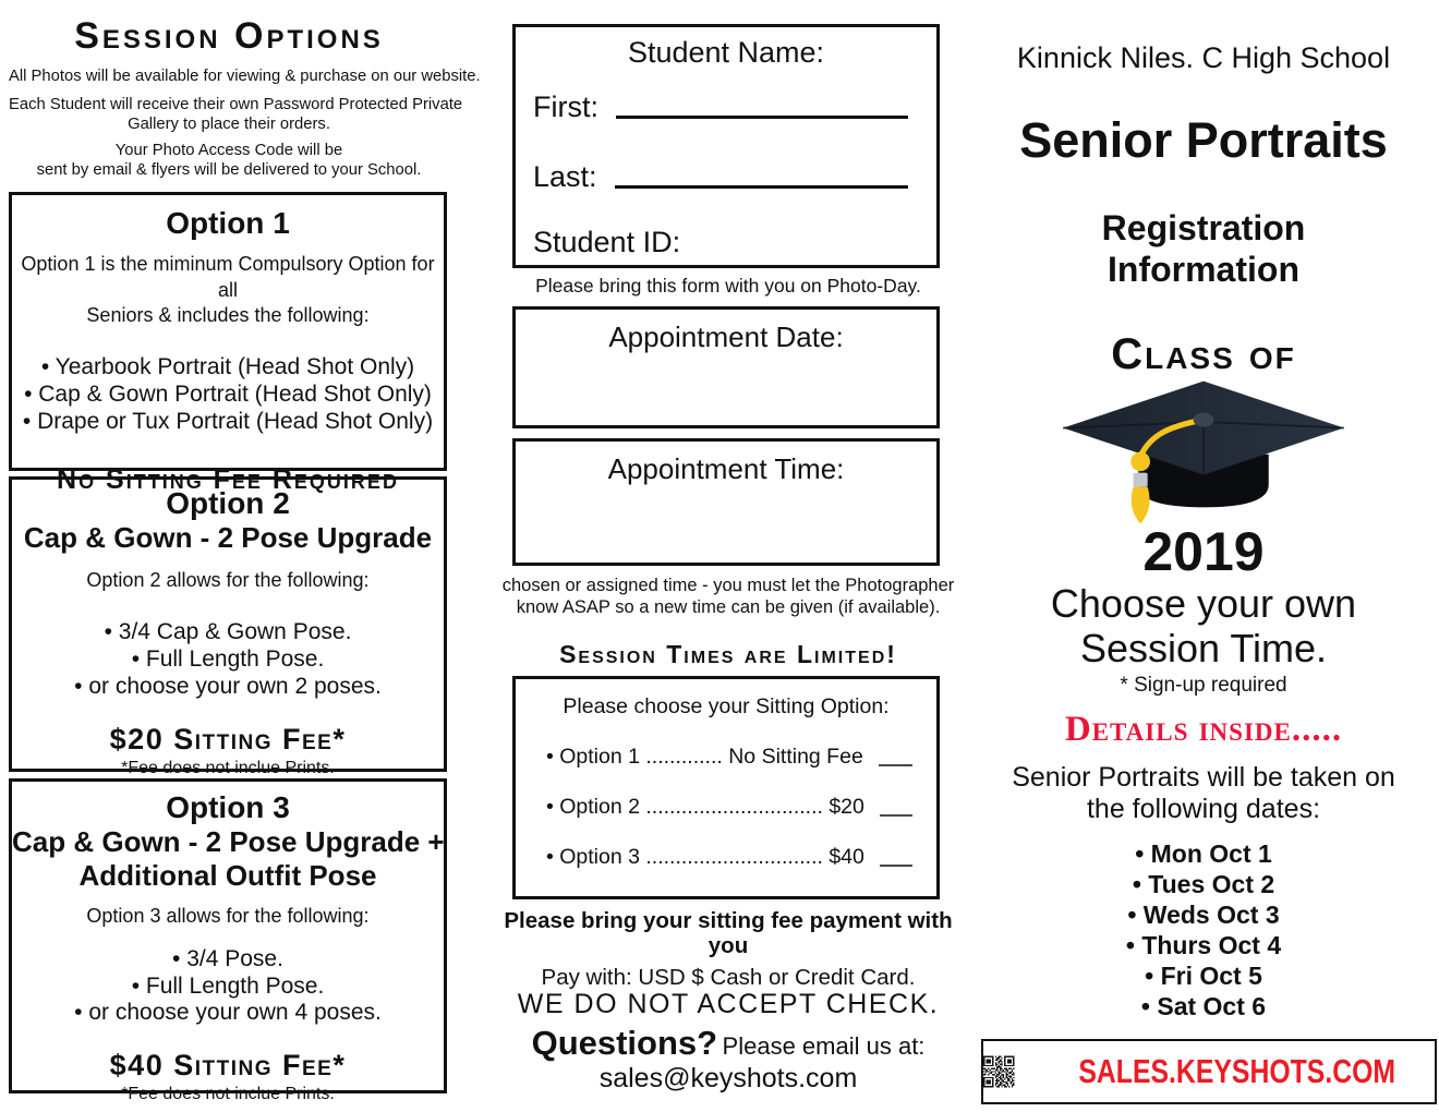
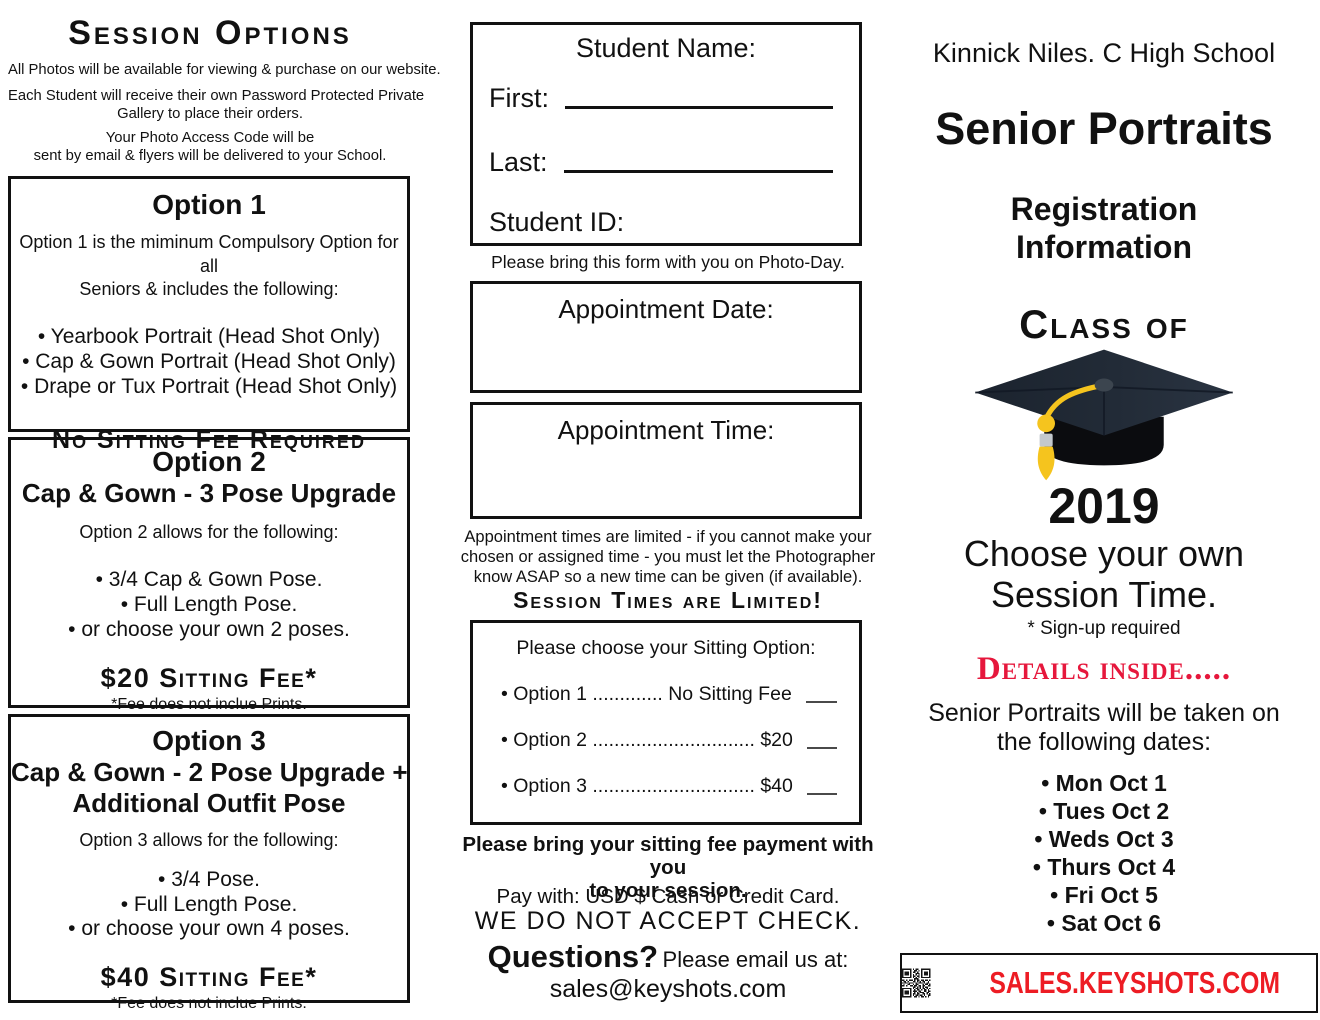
  Session Options
  All Photos will be available for viewing & purchase on our website.
  Each Student will receive their own Password Protected Private
  Gallery to place their orders.
  Your Photo Access Code will be
  sent by email & flyers will be delivered to your School.
  Option 1
  Option 1 is the miminum Compulsory Option for all
  Seniors & includes the following:
  • Yearbook Portrait (Head Shot Only)
  • Cap & Gown Portrait (Head Shot Only)
  • Drape or Tux Portrait (Head Shot Only)
  No Sitting Fee Required
  Option 2
- Cap & Gown - 2 Pose Upgrade
+ Cap & Gown - 3 Pose Upgrade
  Option 2 allows for the following:
  • 3/4 Cap & Gown Pose.
  • Full Length Pose.
  • or choose your own 2 poses.
  $20 Sitting Fee*
  *Fee does not inclue Prints.
  Option 3
  Cap & Gown - 2 Pose Upgrade +
  Additional Outfit Pose
  Option 3 allows for the following:
  • 3/4 Pose.
  • Full Length Pose.
  • or choose your own 4 poses.
  $40 Sitting Fee*
  *Fee does not inclue Prints.
  Student Name:
  First:
  Last:
  Student ID:
  Please bring this form with you on Photo-Day.
  Appointment Date:
  Appointment Time:
+ Appointment times are limited - if you cannot make your
  chosen or assigned time - you must let the Photographer
  know ASAP so a new time can be given (if available).
  Session Times are Limited!
  Please choose your Sitting Option:
  • Option 1 ............. No Sitting Fee
  • Option 2 .............................. $20
  • Option 3 .............................. $40
  Please bring your sitting fee payment with you
+ to your session.
  Pay with: USD $ Cash or Credit Card.
  WE DO NOT ACCEPT CHECK.
  Questions? Please email us at:
  sales@keyshots.com
  Kinnick Niles. C High School
  Senior Portraits
  Registration
  Information
  Class of
  2019
  Choose your own
  Session Time.
  * Sign-up required
  Details inside.....
  Senior Portraits will be taken on
  the following dates:
  • Mon Oct 1
  • Tues Oct 2
  • Weds Oct 3
  • Thurs Oct 4
  • Fri Oct 5
  • Sat Oct 6
  SALES.KEYSHOTS.COM
